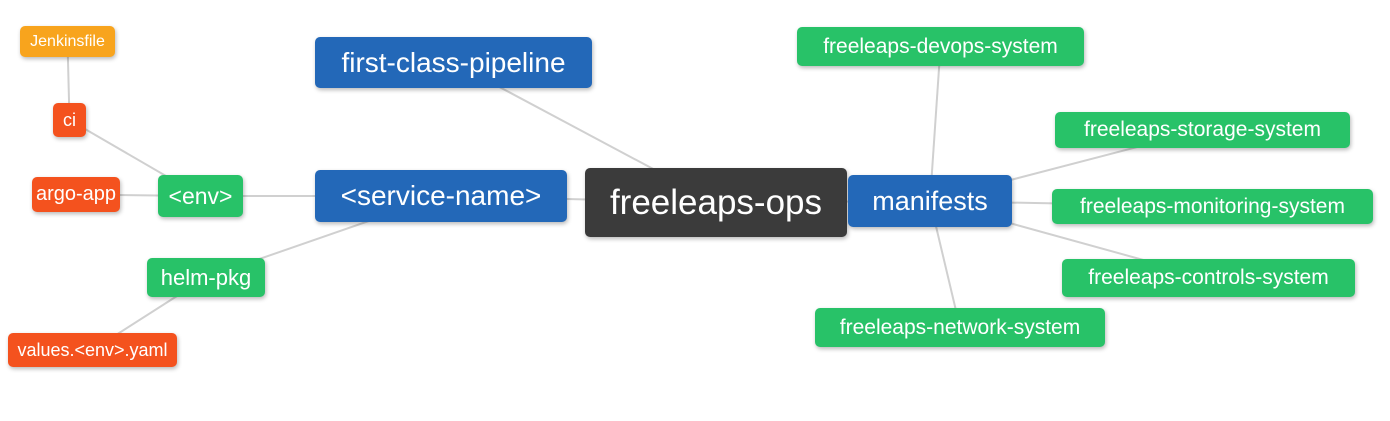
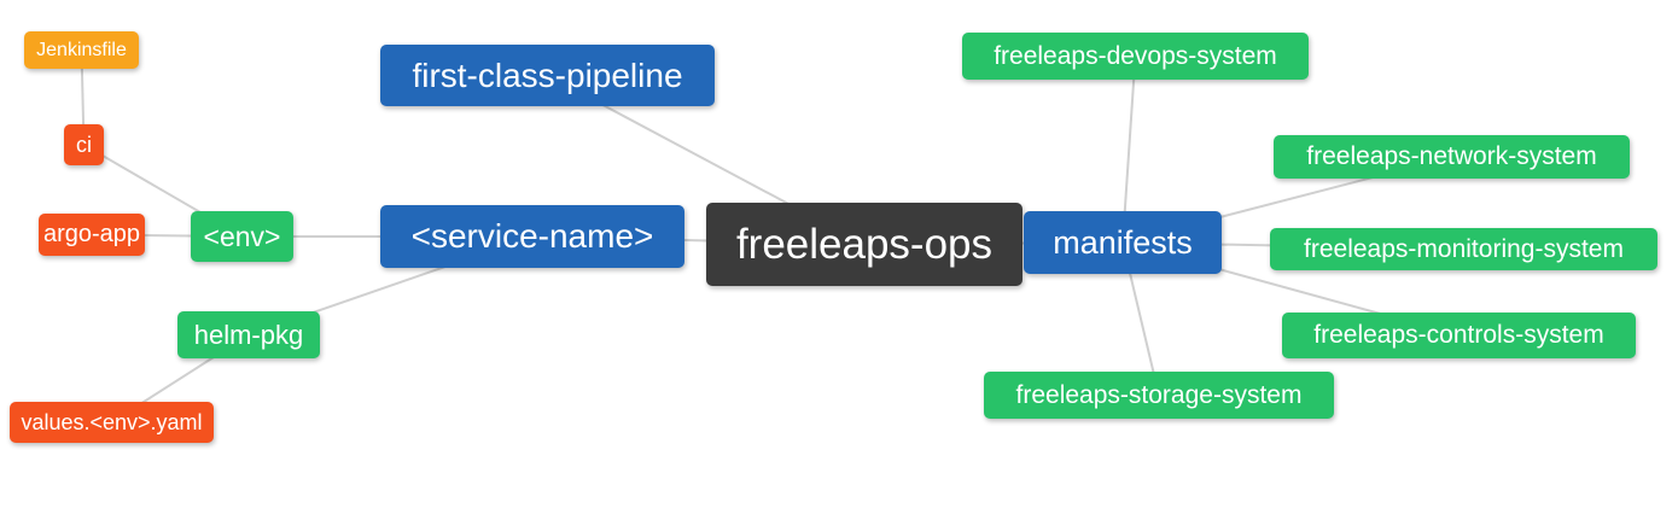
  Jenkinsfile
  ci
  argo-app
  <env>
  helm-pkg
  values.<env>.yaml
  first-class-pipeline
  <service-name>
  freeleaps-ops
  manifests
  freeleaps-devops-system
- freeleaps-storage-system
+ freeleaps-network-system
  freeleaps-monitoring-system
  freeleaps-controls-system
- freeleaps-network-system
+ freeleaps-storage-system
